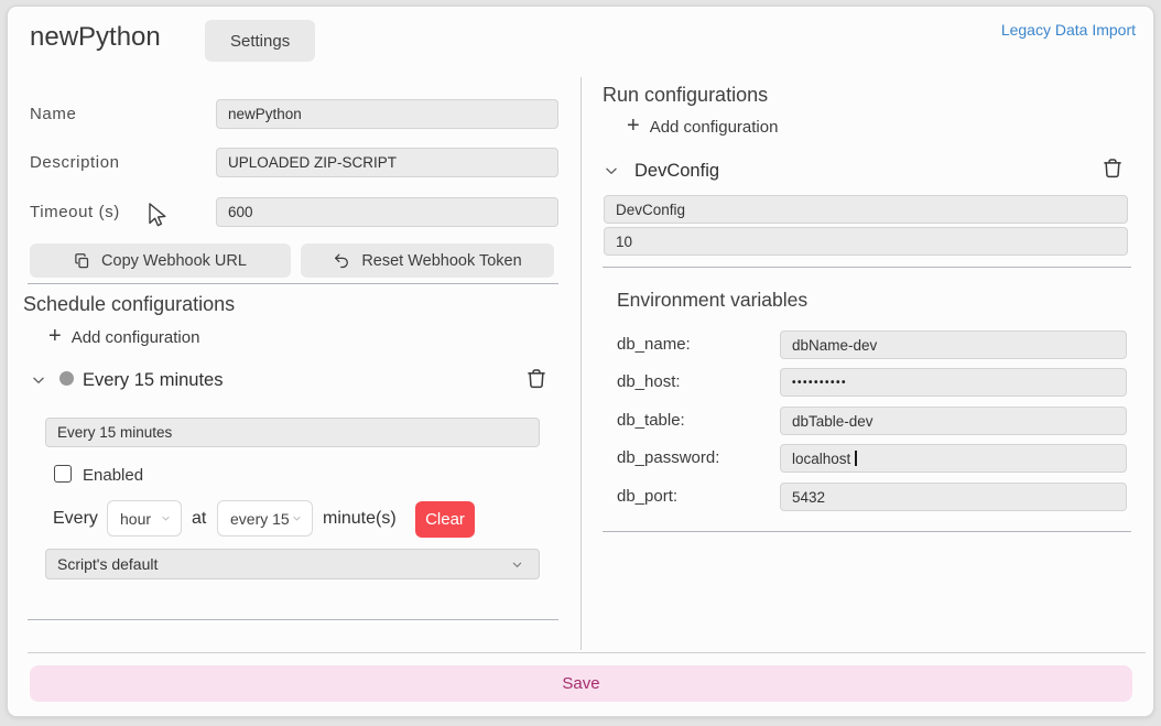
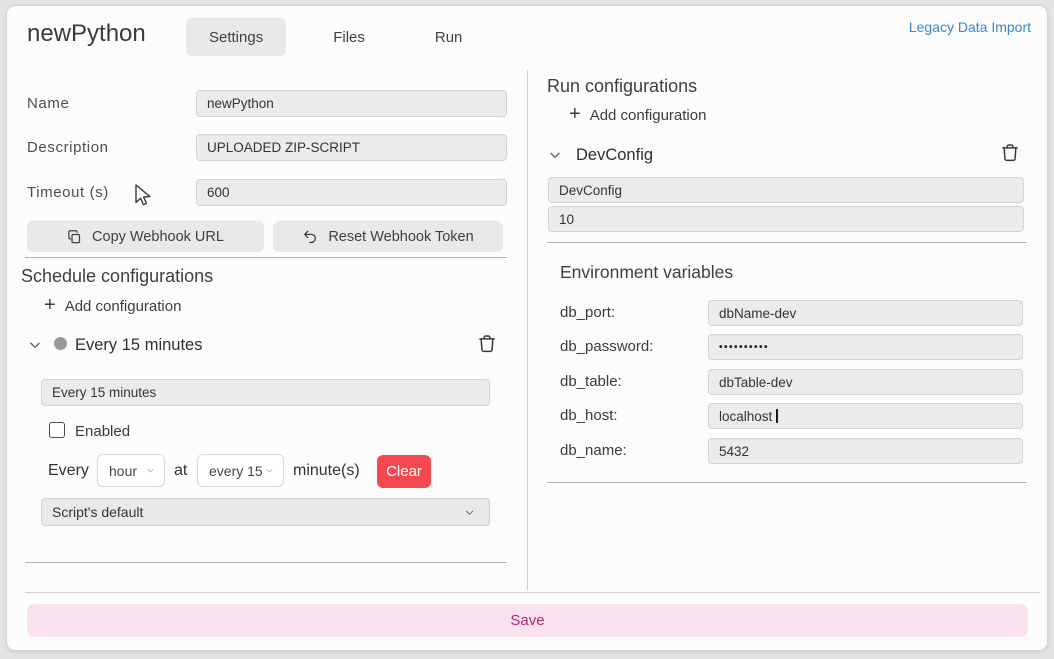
  newPython
  Settings
+ Files
+ Run
  Legacy Data Import
  Name
  newPython
  Description
  UPLOADED ZIP-SCRIPT
  Timeout (s)
  600
  Copy Webhook URL
  Reset Webhook Token
  Schedule configurations
  +
  Add configuration
  Every 15 minutes
  Every 15 minutes
  Enabled
  Every
  hour
  at
  every 15
  minute(s)
  Clear
  Script's default
  Run configurations
  +
  Add configuration
  DevConfig
  DevConfig
  10
  Environment variables
- db_name:
+ db_port:
  dbName-dev
- db_host:
+ db_password:
  ••••••••••
  db_table:
  dbTable-dev
- db_password:
+ db_host:
  localhost
- db_port:
+ db_name:
  5432
  Save
